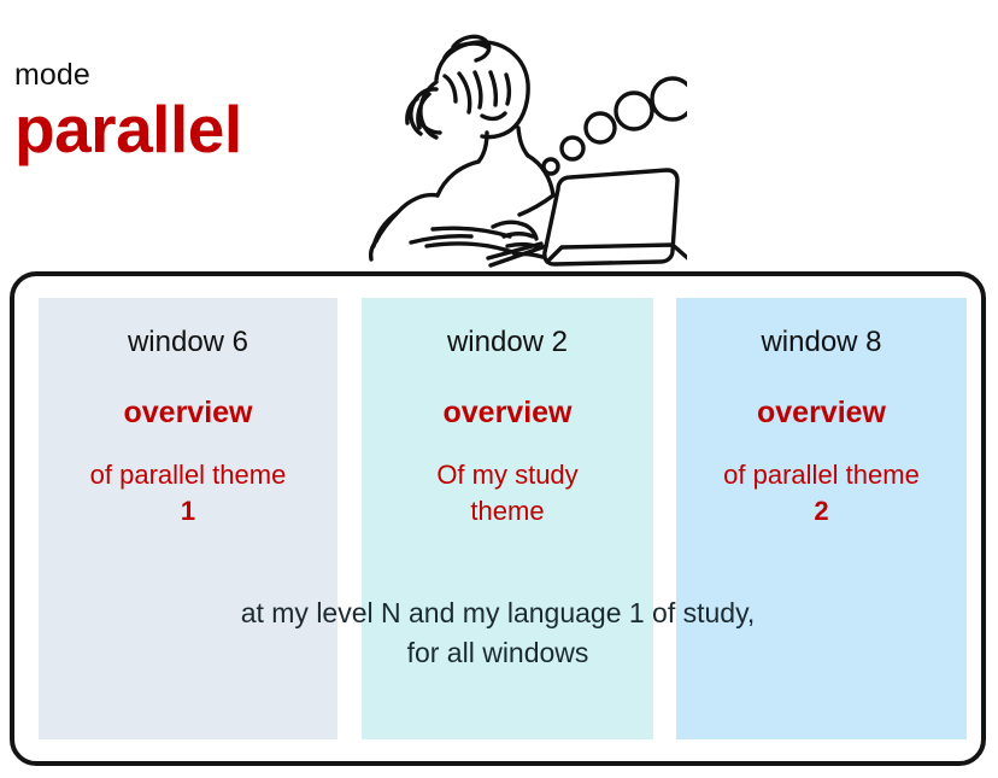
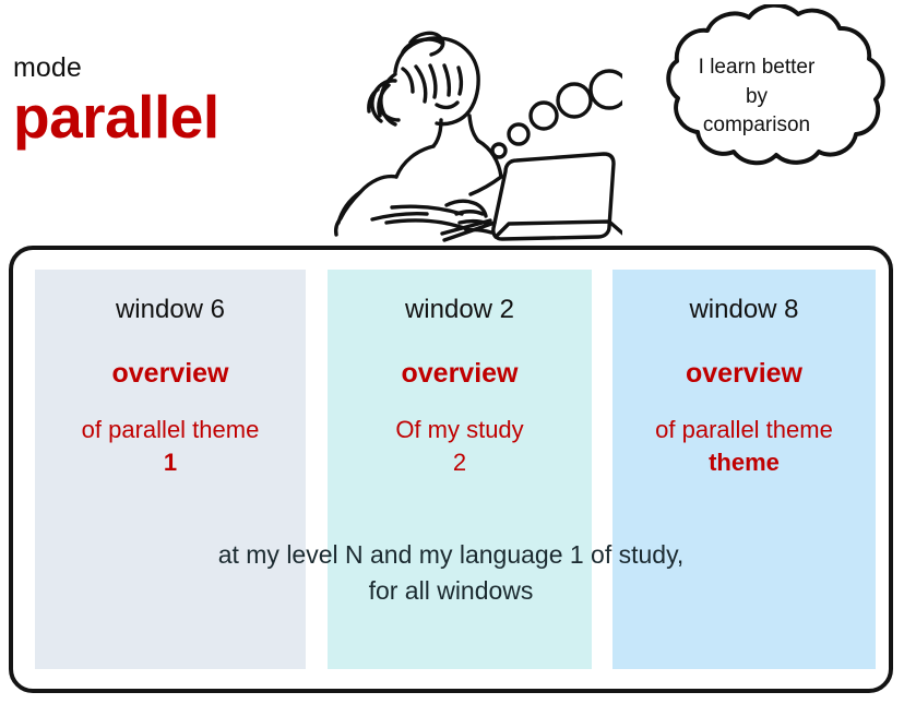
  mode
  parallel
+ I learn better
+ by
+ comparison
  window 6
  overview
  of parallel theme
  1
  window 2
  overview
  Of my study
- theme
+ 2
  window 8
  overview
  of parallel theme
- 2
+ theme
  at my level N and my language 1 of study,
  for all windows
